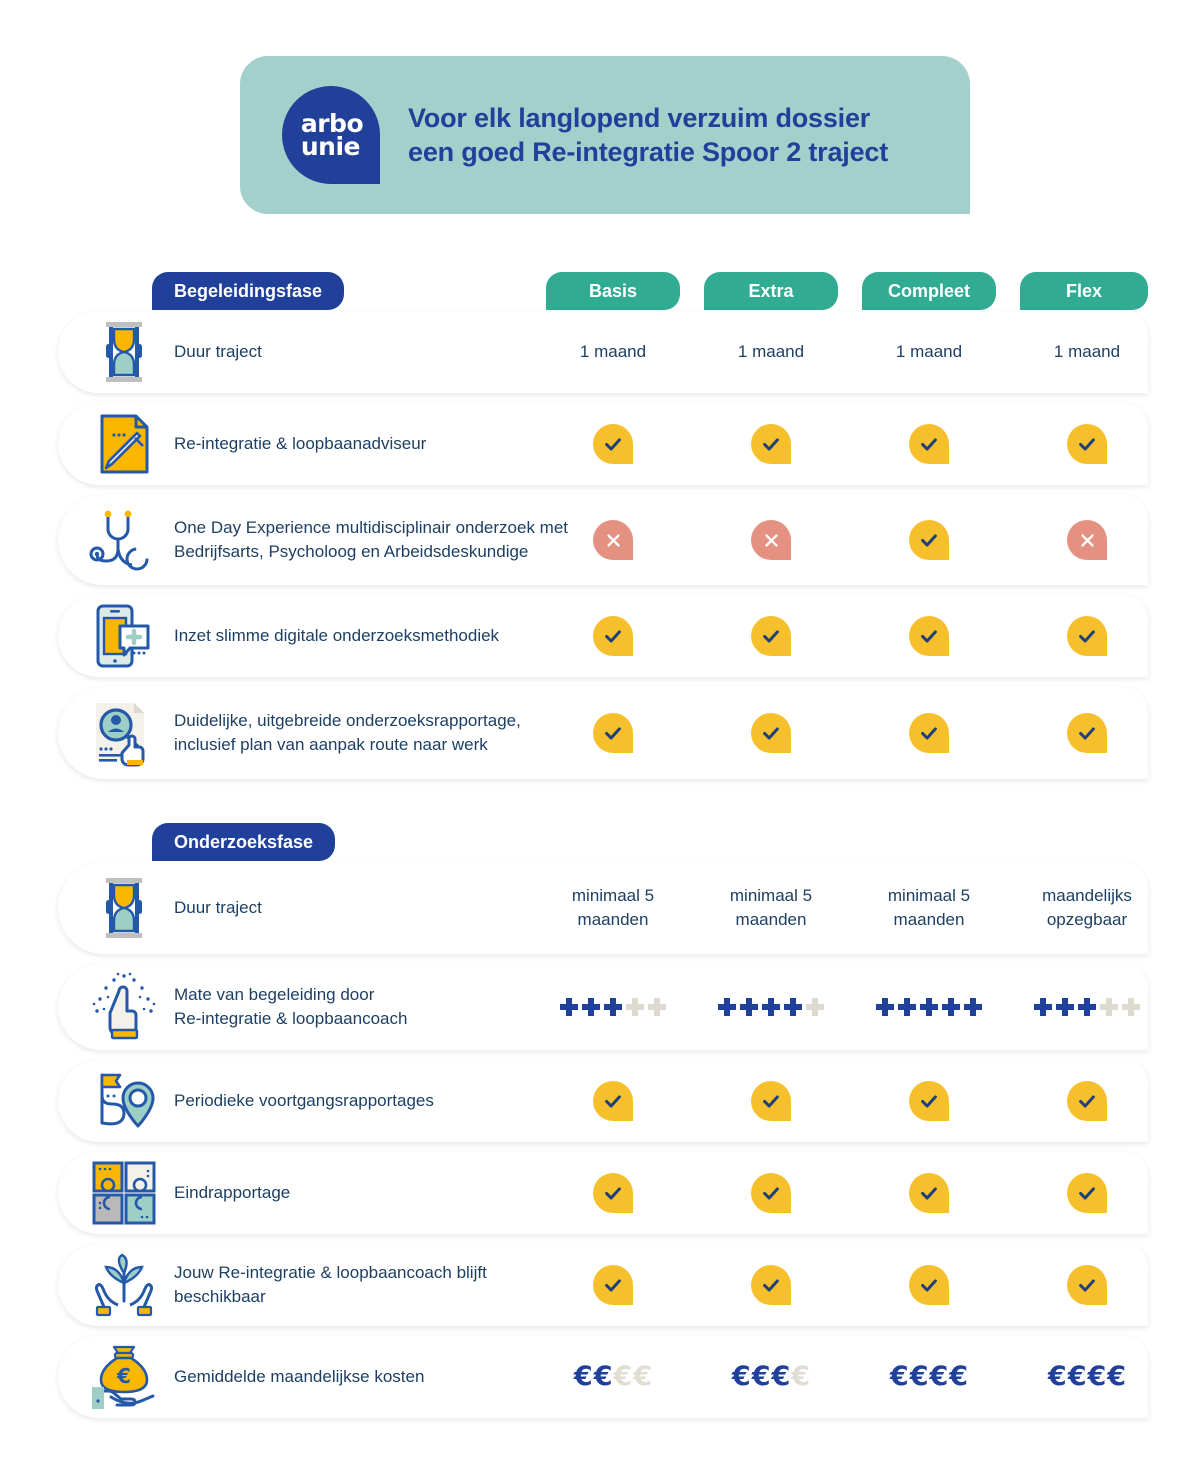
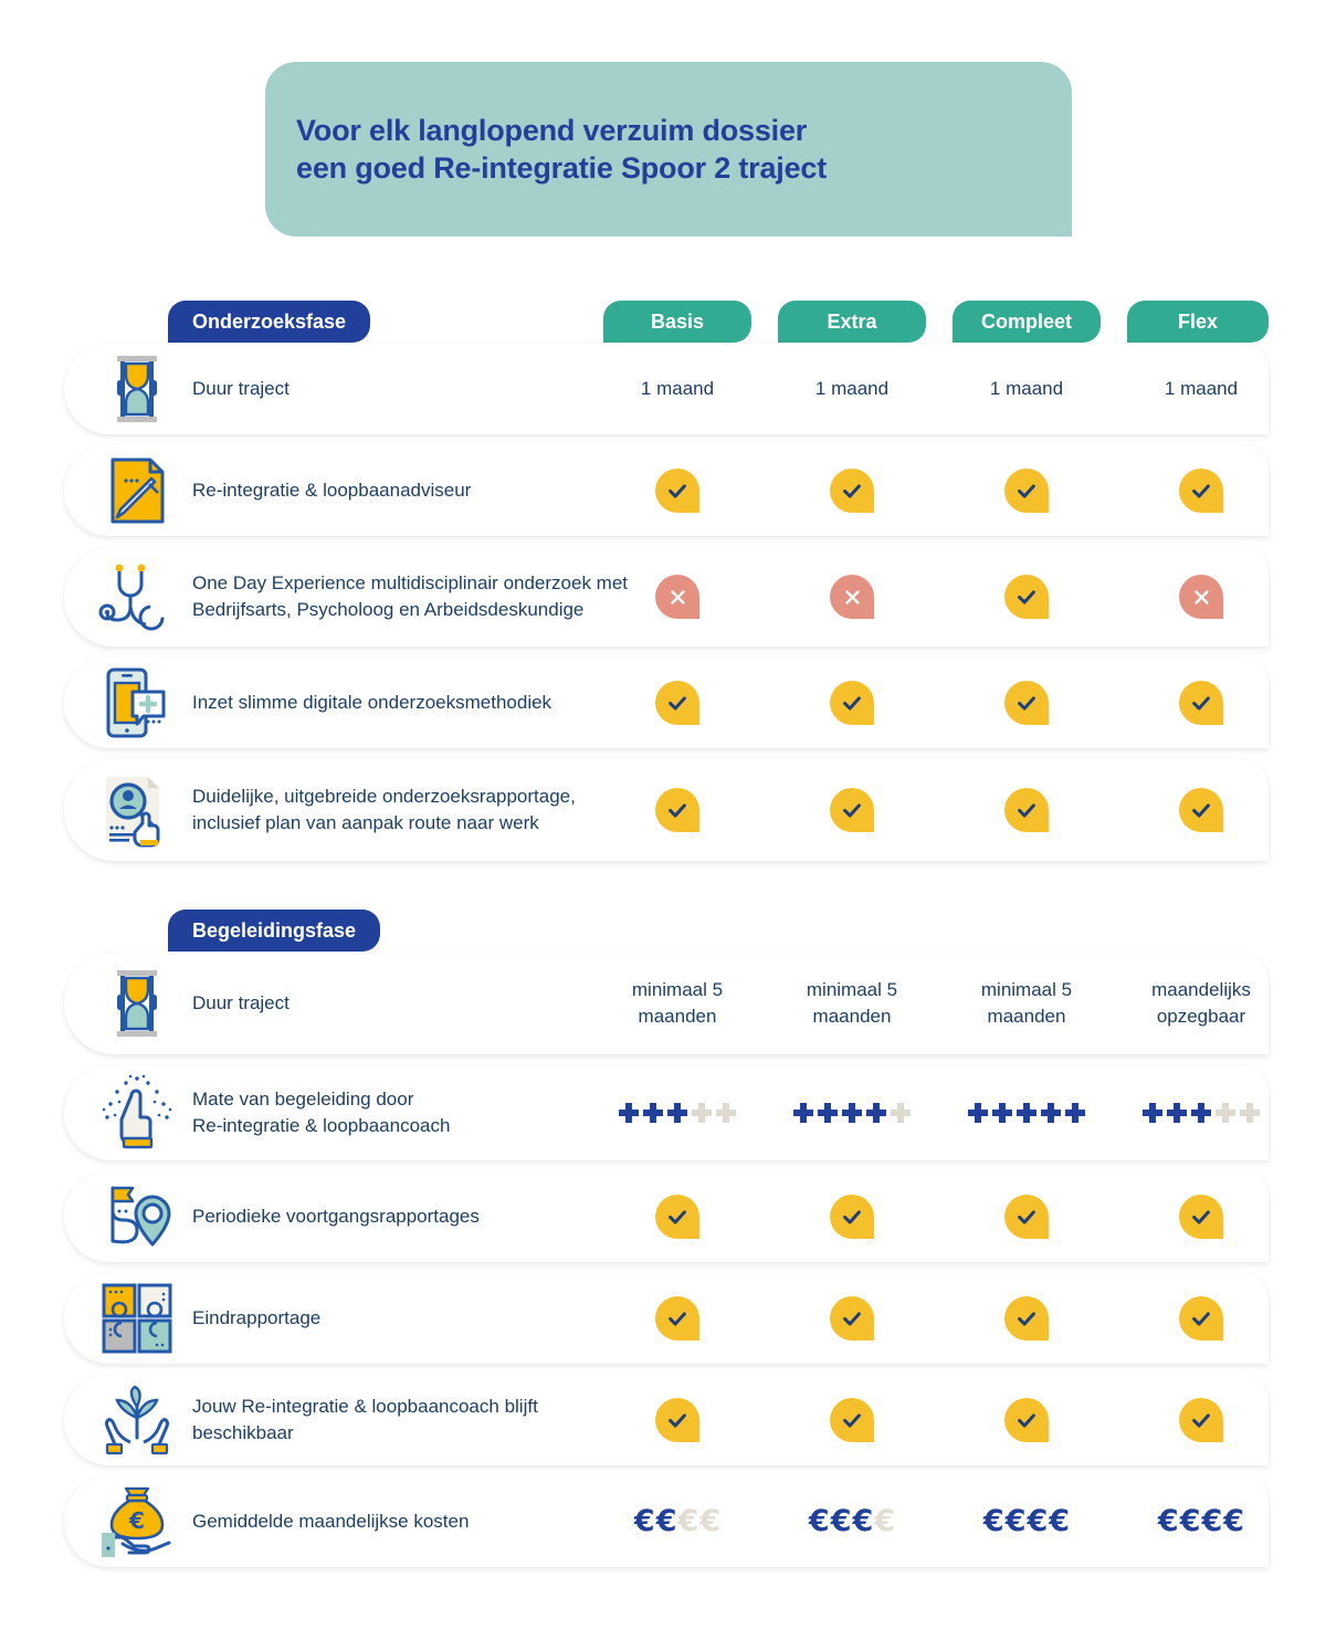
- arbo
- unie
  Voor elk langlopend verzuim dossier
  een goed Re-integratie Spoor 2 traject
- Begeleidingsfase
+ Onderzoeksfase
  Basis
  Extra
  Compleet
  Flex
  Duur traject
  1 maand
  1 maand
  1 maand
  1 maand
  Re-integratie & loopbaanadviseur
  One Day Experience multidisciplinair onderzoek met
  Bedrijfsarts, Psycholoog en Arbeidsdeskundige
  Inzet slimme digitale onderzoeksmethodiek
  Duidelijke, uitgebreide onderzoeksrapportage,
  inclusief plan van aanpak route naar werk
- Onderzoeksfase
+ Begeleidingsfase
  Duur traject
  minimaal 5
  maanden
  minimaal 5
  maanden
  minimaal 5
  maanden
  maandelijks
  opzegbaar
  Mate van begeleiding door
  Re-integratie & loopbaancoach
  Periodieke voortgangsrapportages
  Eindrapportage
  Jouw Re-integratie & loopbaancoach blijft
  beschikbaar
  €
  Gemiddelde maandelijkse kosten
  €
  €
  €
  €
  €
  €
  €
  €
  €
  €
  €
  €
  €
  €
  €
  €
